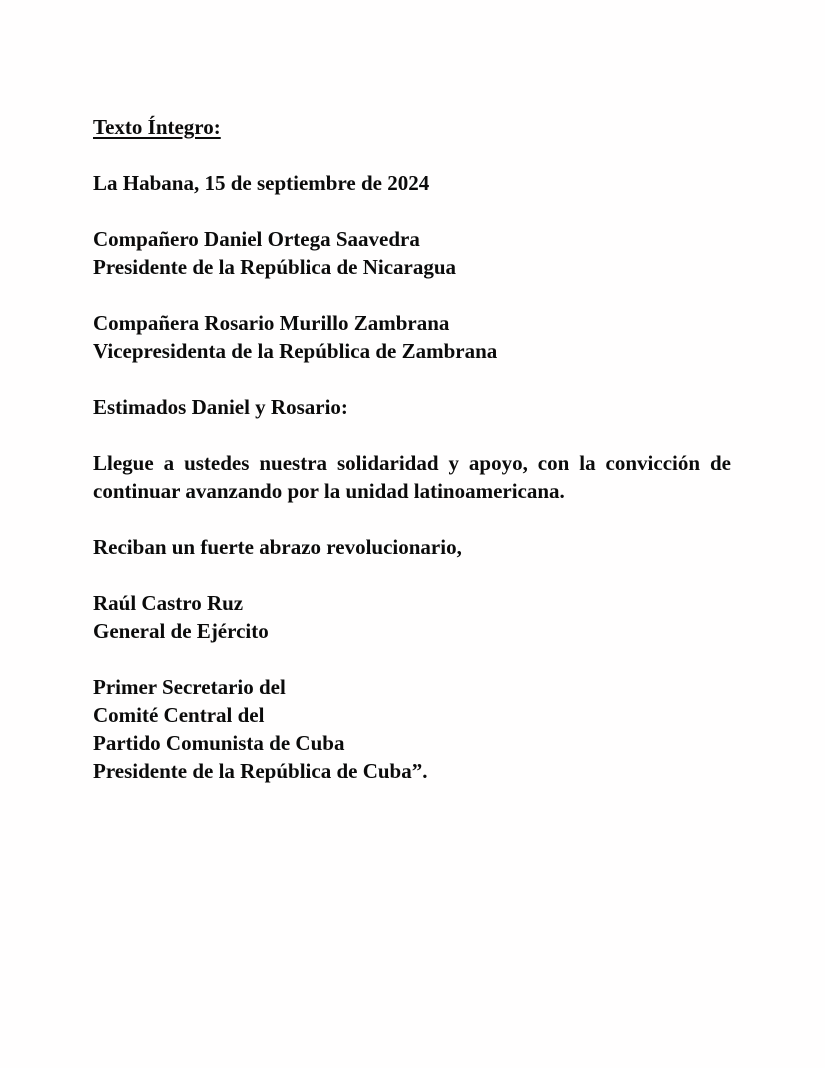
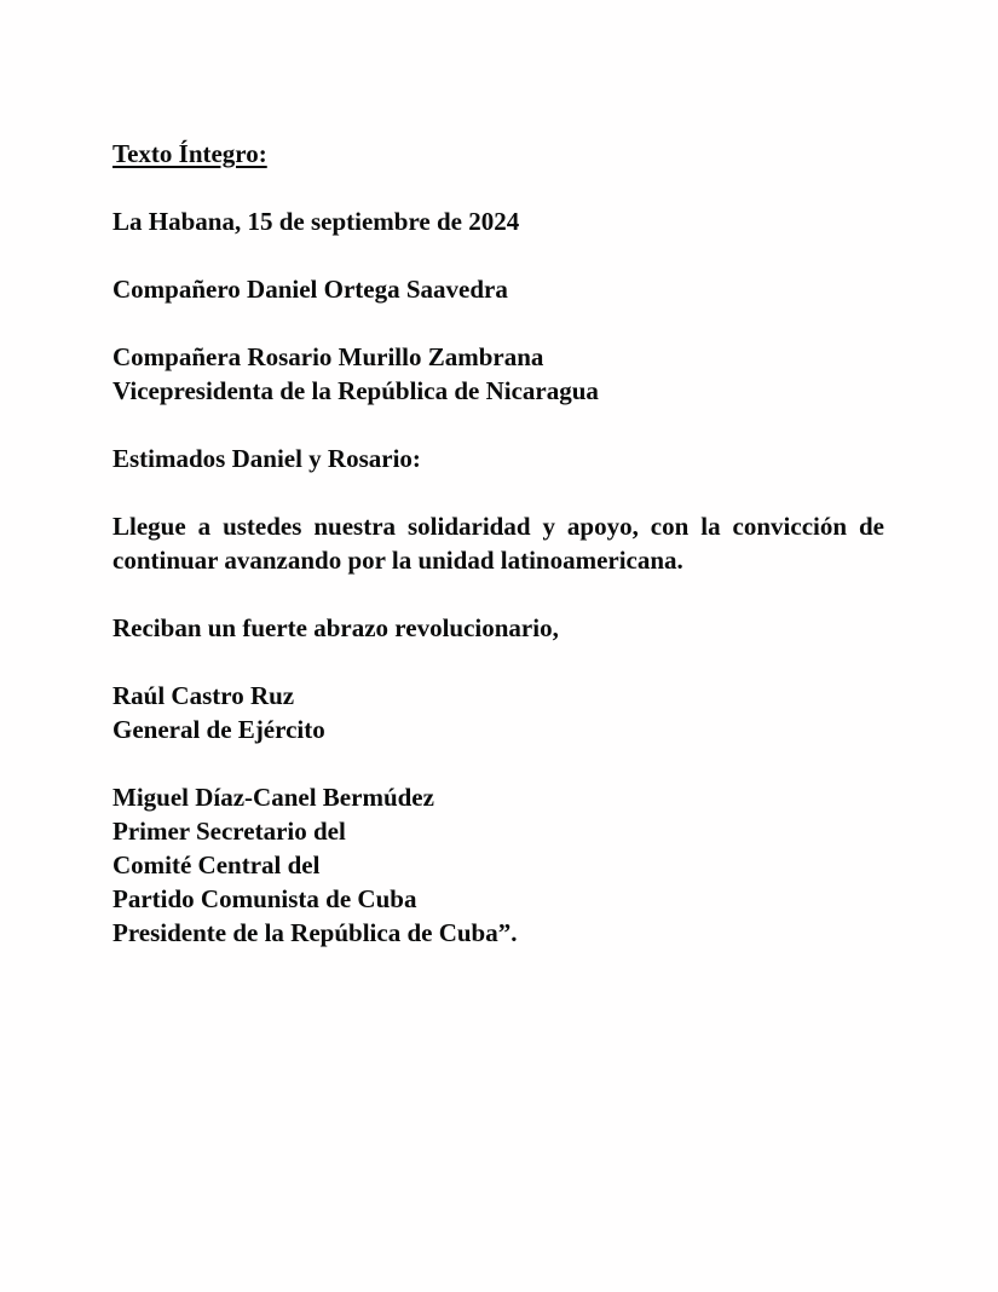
  Texto Íntegro:
  La Habana, 15 de septiembre de 2024
  Compañero Daniel Ortega Saavedra
- Presidente de la República de Nicaragua
  Compañera Rosario Murillo Zambrana
- Vicepresidenta de la República de Zambrana
+ Vicepresidenta de la República de Nicaragua
  Estimados Daniel y Rosario:
  Llegue a ustedes nuestra solidaridad y apoyo, con la convicción de continuar avanzando por la unidad latinoamericana.
  Reciban un fuerte abrazo revolucionario,
  Raúl Castro Ruz
  General de Ejército
+ Miguel Díaz-Canel Bermúdez
  Primer Secretario del
  Comité Central del
  Partido Comunista de Cuba
  Presidente de la República de Cuba”.
